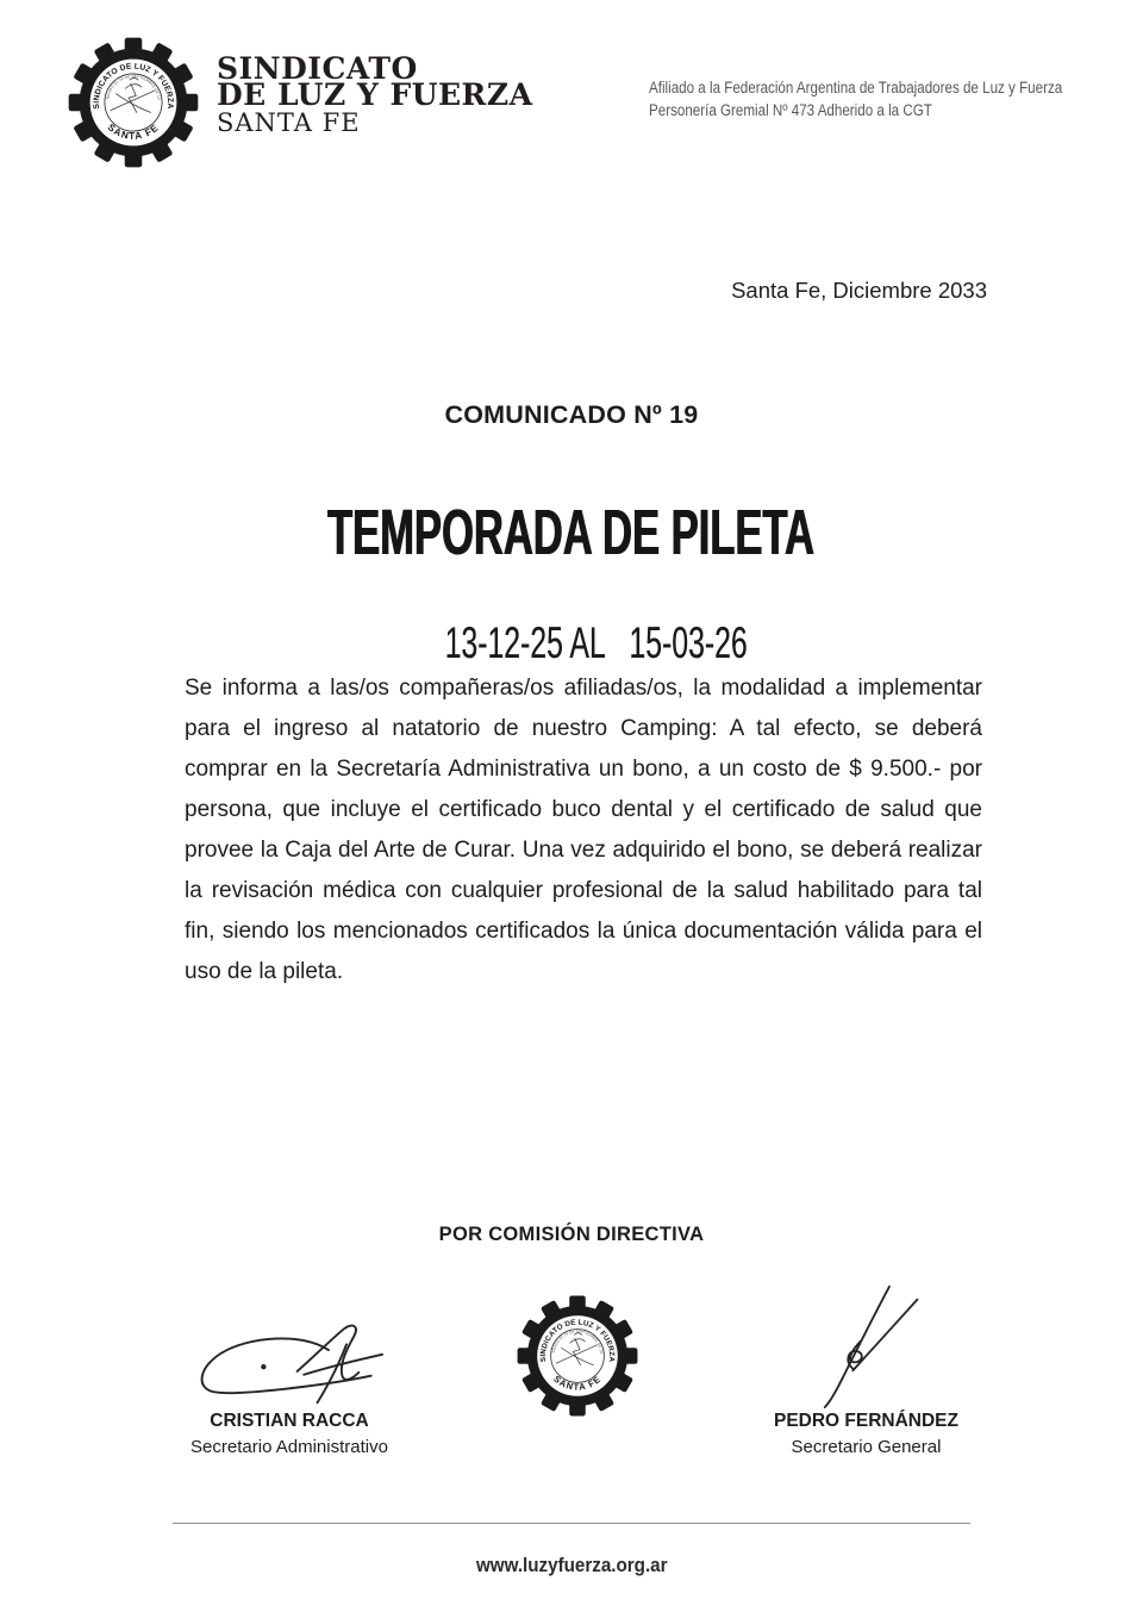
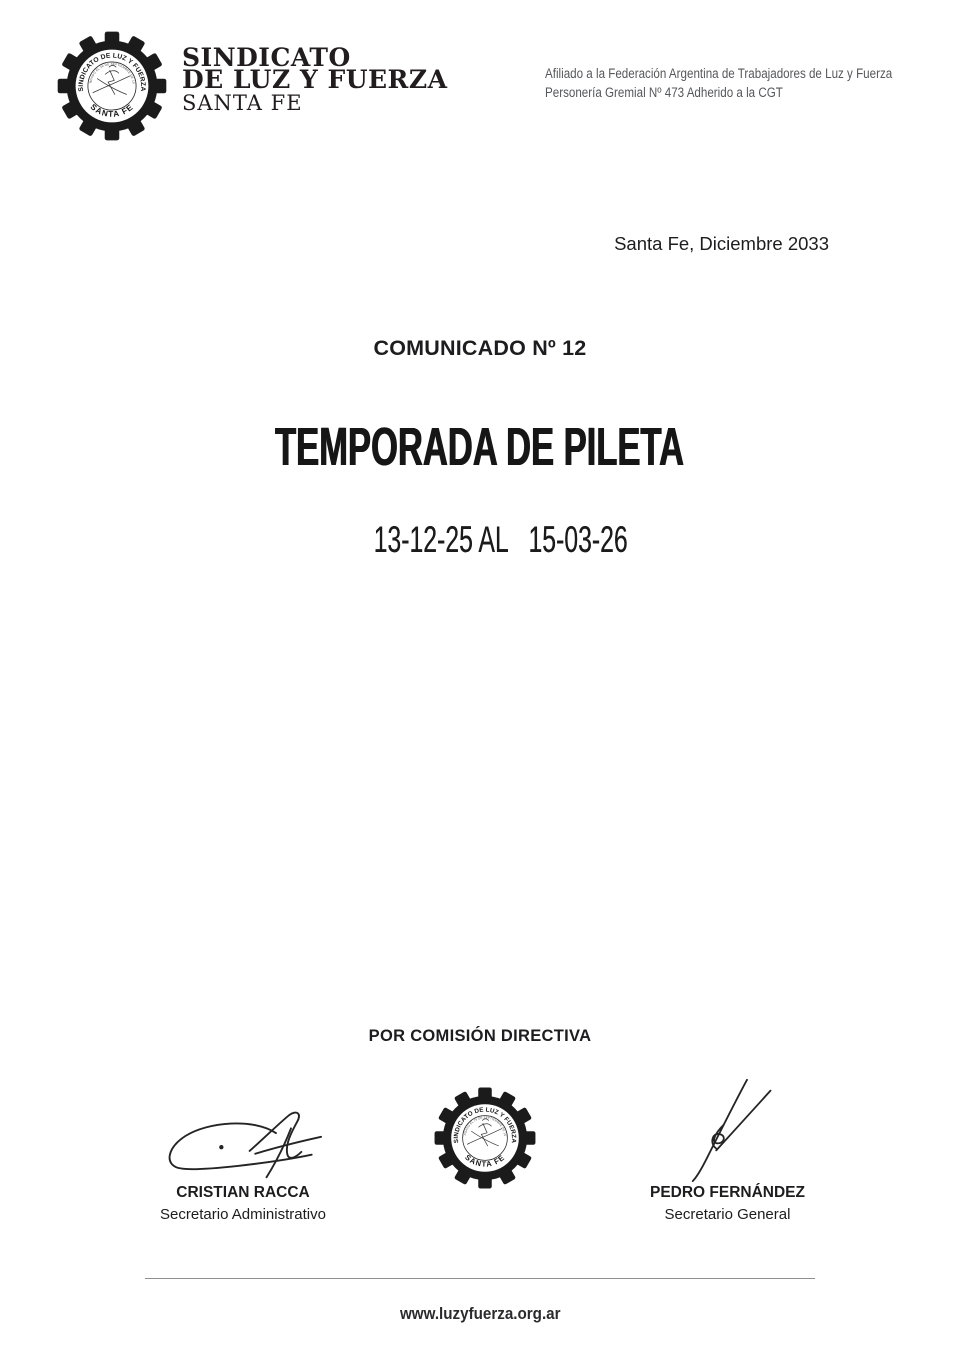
  SINDICATO
  DE LUZ Y FUERZA
  SANTA FE
  Afiliado a la Federación Argentina de Trabajadores de Luz y Fuerza
  Personería Gremial Nº 473 Adherido a la CGT
  Santa Fe, Diciembre 2033
- COMUNICADO Nº 19
+ COMUNICADO Nº 12
  TEMPORADA DE PILETA
  13-12-25 AL 15-03-26
- Se informa a las/os compañeras/os afiliadas/os, la modalidad a implementar para el ingreso al natatorio de nuestro Camping: A tal efecto, se deberá comprar en la Secretaría Administrativa un bono, a un costo de $ 9.500.- por persona, que incluye el certificado buco dental y el certificado de salud que provee la Caja del Arte de Curar. Una vez adquirido el bono, se deberá realizar la revisación médica con cualquier profesional de la salud habilitado para tal fin, siendo los mencionados certificados la única documentación válida para el uso de la pileta.
  POR COMISIÓN DIRECTIVA
  CRISTIAN RACCA
  Secretario Administrativo
  PEDRO FERNÁNDEZ
  Secretario General
  www.luzyfuerza.org.ar
